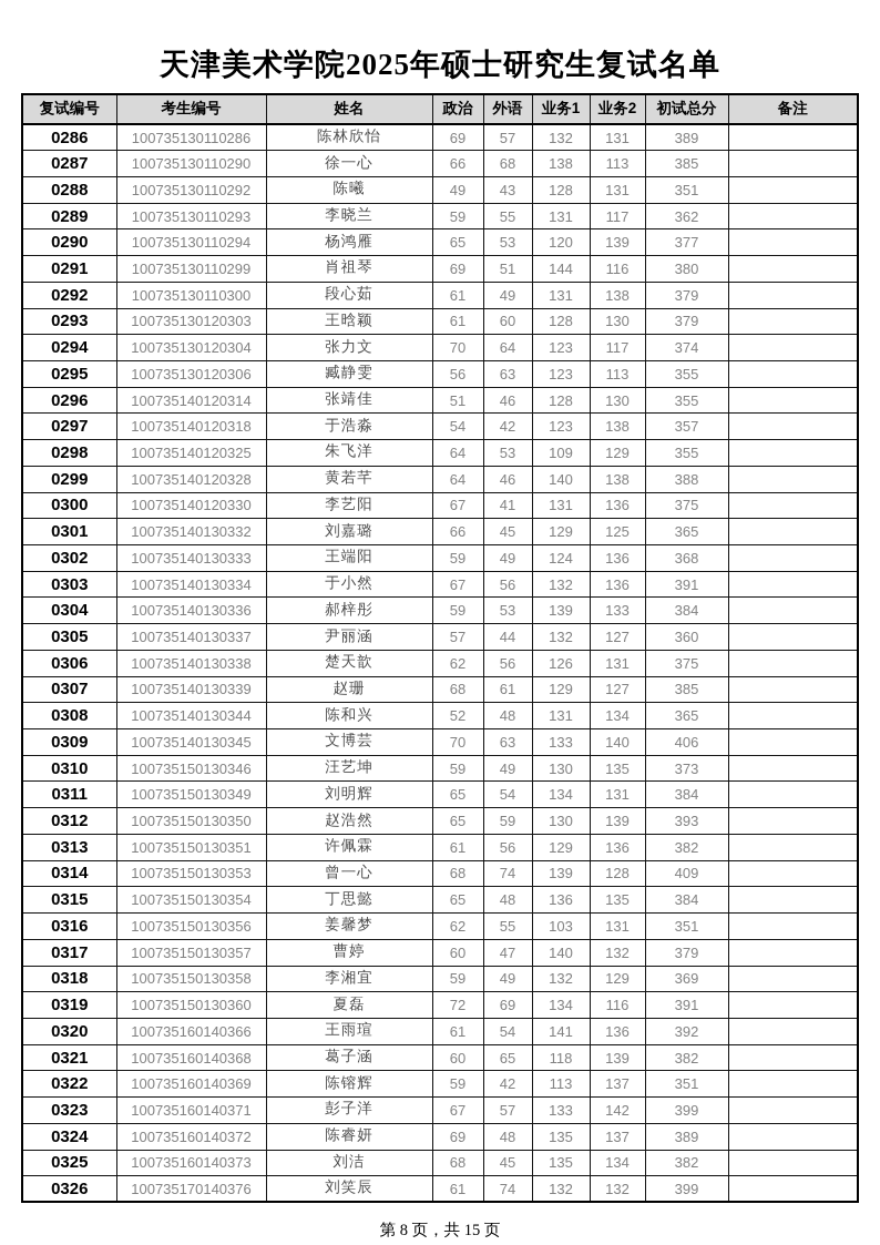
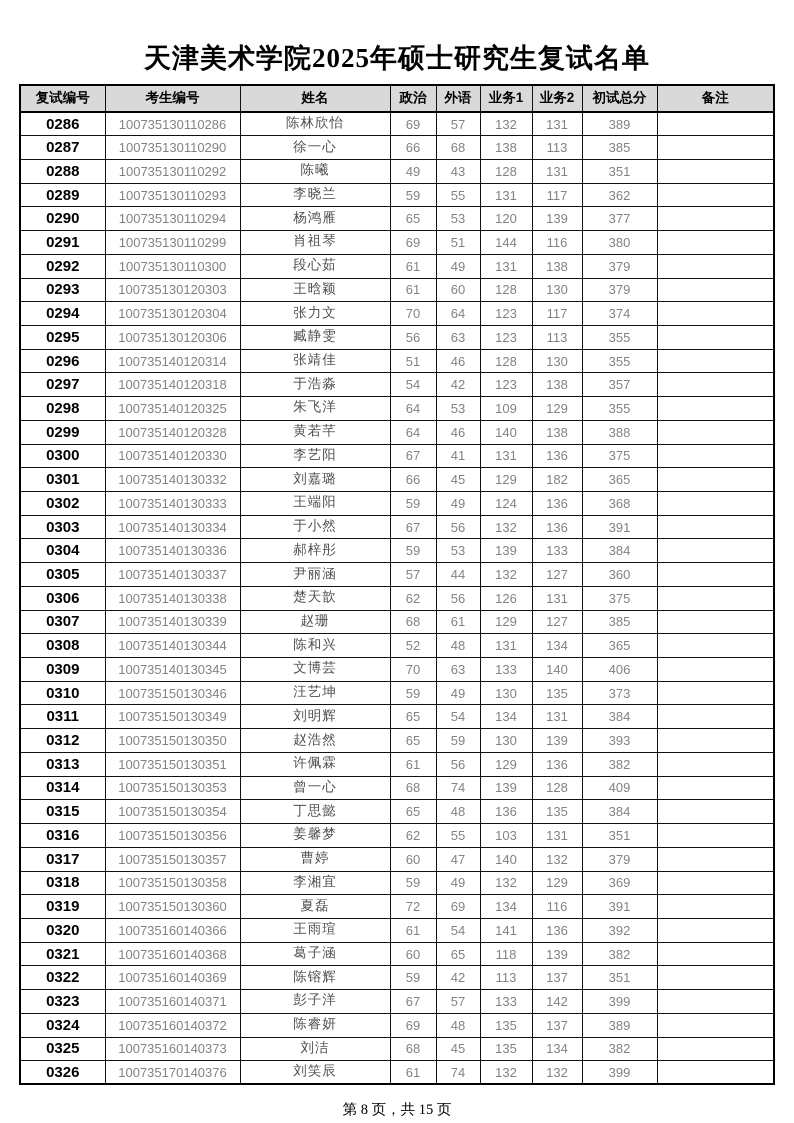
  天津美术学院2025年硕士研究生复试名单
  复试编号	考生编号	姓名	政治	外语	业务1	业务2	初试总分	备注
  0286	100735130110286	陈林欣怡	69	57	132	131	389
  0287	100735130110290	徐一心	66	68	138	113	385
  0288	100735130110292	陈曦	49	43	128	131	351
  0289	100735130110293	李晓兰	59	55	131	117	362
  0290	100735130110294	杨鸿雁	65	53	120	139	377
  0291	100735130110299	肖祖琴	69	51	144	116	380
  0292	100735130110300	段心茹	61	49	131	138	379
  0293	100735130120303	王晗颖	61	60	128	130	379
  0294	100735130120304	张力文	70	64	123	117	374
  0295	100735130120306	臧静雯	56	63	123	113	355
  0296	100735140120314	张靖佳	51	46	128	130	355
  0297	100735140120318	于浩淼	54	42	123	138	357
  0298	100735140120325	朱飞洋	64	53	109	129	355
  0299	100735140120328	黄若芊	64	46	140	138	388
  0300	100735140120330	李艺阳	67	41	131	136	375
- 0301	100735140130332	刘嘉璐	66	45	129	125	365
+ 0301	100735140130332	刘嘉璐	66	45	129	182	365
  0302	100735140130333	王端阳	59	49	124	136	368
  0303	100735140130334	于小然	67	56	132	136	391
  0304	100735140130336	郝梓彤	59	53	139	133	384
  0305	100735140130337	尹丽涵	57	44	132	127	360
  0306	100735140130338	楚天歆	62	56	126	131	375
  0307	100735140130339	赵珊	68	61	129	127	385
  0308	100735140130344	陈和兴	52	48	131	134	365
  0309	100735140130345	文博芸	70	63	133	140	406
  0310	100735150130346	汪艺坤	59	49	130	135	373
  0311	100735150130349	刘明辉	65	54	134	131	384
  0312	100735150130350	赵浩然	65	59	130	139	393
  0313	100735150130351	许佩霖	61	56	129	136	382
  0314	100735150130353	曾一心	68	74	139	128	409
  0315	100735150130354	丁思懿	65	48	136	135	384
  0316	100735150130356	姜馨梦	62	55	103	131	351
  0317	100735150130357	曹婷	60	47	140	132	379
  0318	100735150130358	李湘宜	59	49	132	129	369
  0319	100735150130360	夏磊	72	69	134	116	391
  0320	100735160140366	王雨瑄	61	54	141	136	392
  0321	100735160140368	葛子涵	60	65	118	139	382
  0322	100735160140369	陈镕辉	59	42	113	137	351
  0323	100735160140371	彭子洋	67	57	133	142	399
  0324	100735160140372	陈睿妍	69	48	135	137	389
  0325	100735160140373	刘洁	68	45	135	134	382
  0326	100735170140376	刘笑辰	61	74	132	132	399
  第 8 页，共 15 页
